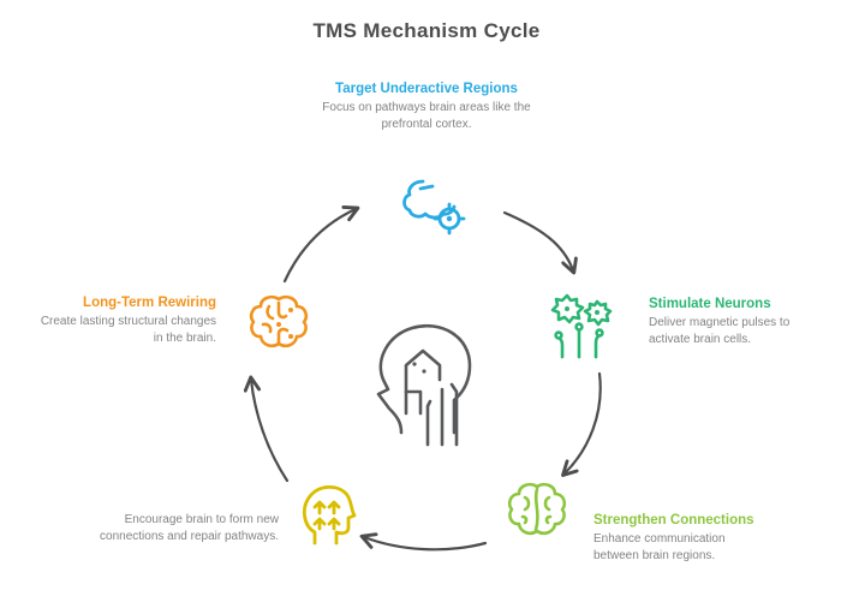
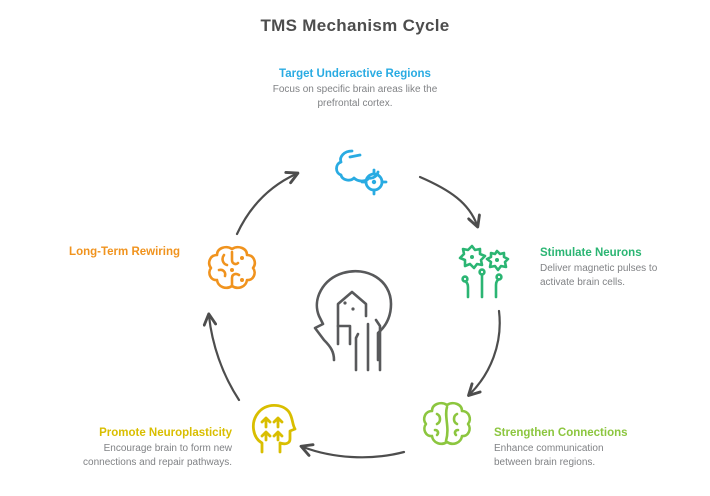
  TMS Mechanism Cycle
  Target Underactive Regions
- Focus on pathways brain areas like the prefrontal cortex.
+ Focus on specific brain areas like the prefrontal cortex.
  Stimulate Neurons
  Deliver magnetic pulses to activate brain cells.
  Strengthen Connections
  Enhance communication between brain regions.
+ Promote Neuroplasticity
  Encourage brain to form new connections and repair pathways.
  Long-Term Rewiring
- Create lasting structural changes in the brain.
